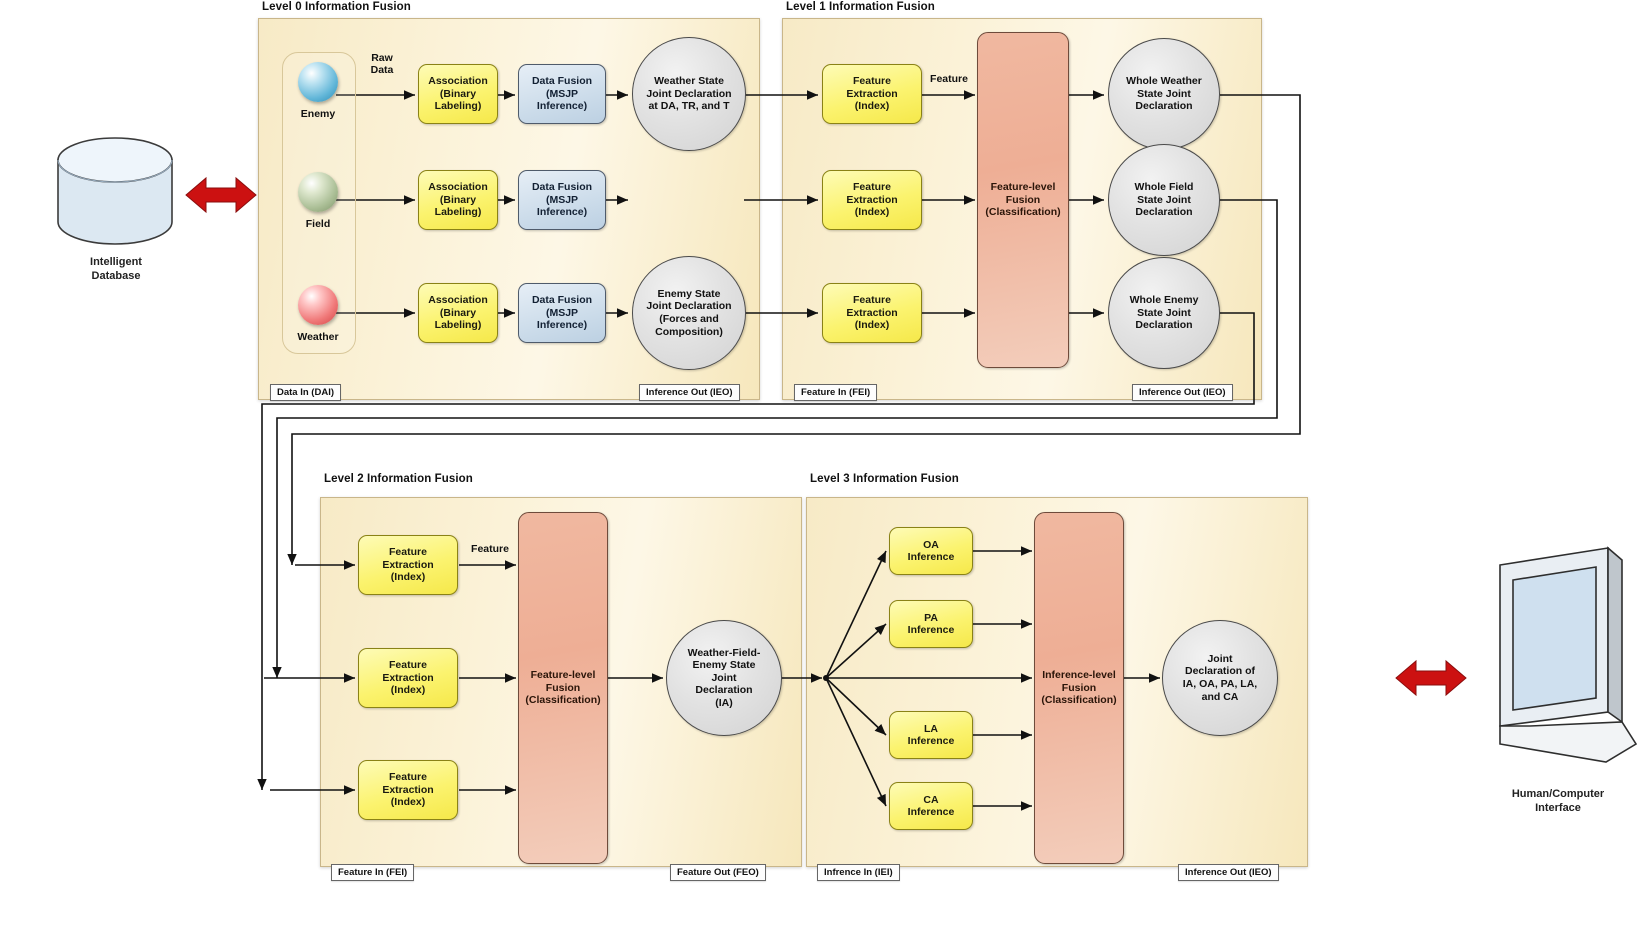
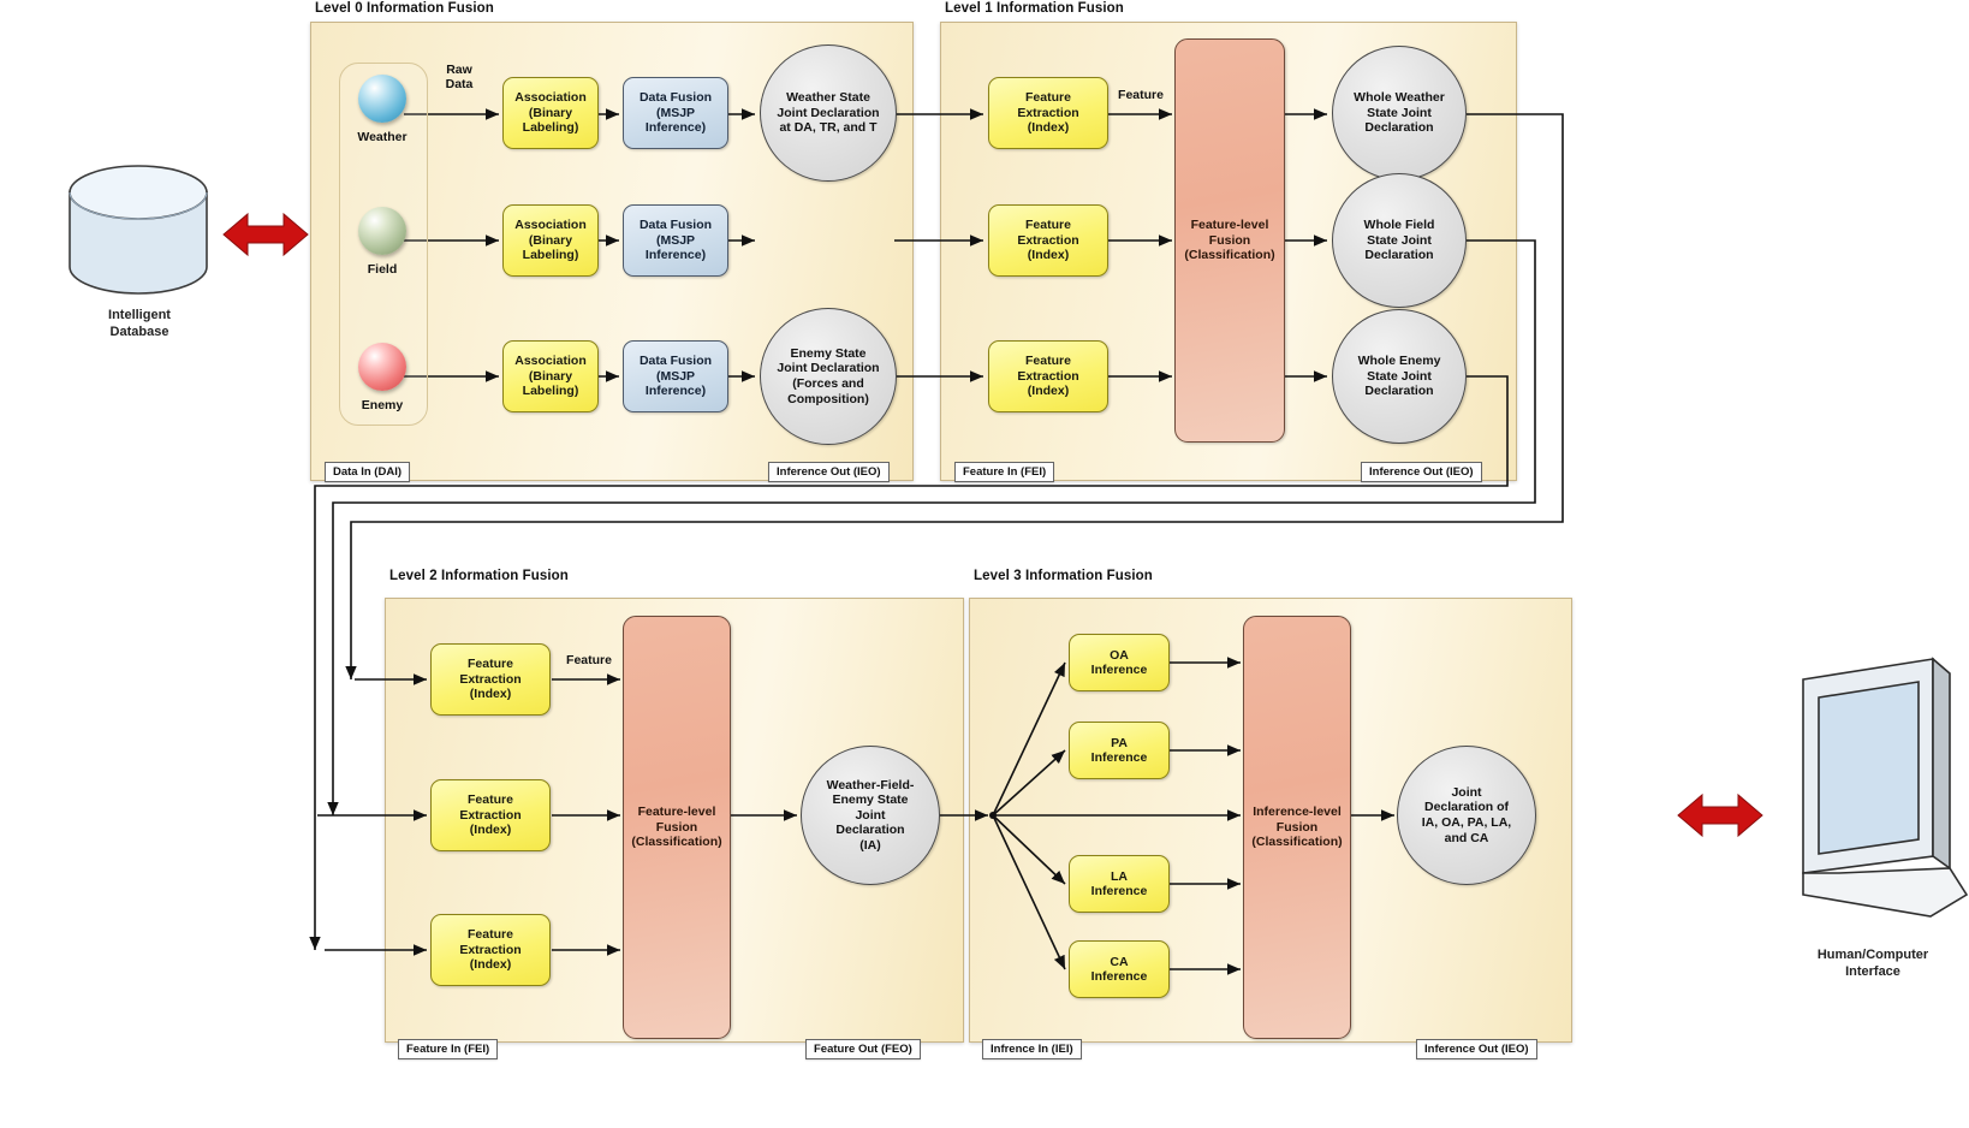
  Level 0 Information Fusion
  Level 1 Information Fusion
  Level 2 Information Fusion
  Level 3 Information Fusion
- Enemy
+ Weather
  Field
- Weather
+ Enemy
  Raw
  Data
  Association
  (Binary
  Labeling)
  Association
  (Binary
  Labeling)
  Association
  (Binary
  Labeling)
  Data Fusion
  (MSJP
  Inference)
  Data Fusion
  (MSJP
  Inference)
  Data Fusion
  (MSJP
  Inference)
  Weather State
  Joint Declaration
  at DA, TR, and T
  Enemy State
  Joint Declaration
  (Forces and
  Composition)
  Data In (DAI)
  Inference Out (IEO)
  Feature
  Extraction
  (Index)
  Feature
  Extraction
  (Index)
  Feature
  Extraction
  (Index)
  Feature
  Feature-level
  Fusion
  (Classification)
  Whole Weather
  State Joint
  Declaration
  Whole Field
  State Joint
  Declaration
  Whole Enemy
  State Joint
  Declaration
  Feature In (FEI)
  Inference Out (IEO)
  Feature
  Extraction
  (Index)
  Feature
  Extraction
  (Index)
  Feature
  Extraction
  (Index)
  Feature
  Feature-level
  Fusion
  (Classification)
  Weather-Field-
  Enemy State
  Joint
  Declaration
  (IA)
  Feature In (FEI)
  Feature Out (FEO)
  OA
  Inference
  PA
  Inference
  LA
  Inference
  CA
  Inference
  Inference-level
  Fusion
  (Classification)
  Joint
  Declaration of
  IA, OA, PA, LA,
  and CA
  Infrence In (IEI)
  Inference Out (IEO)
  Intelligent
  Database
  Human/Computer
  Interface
